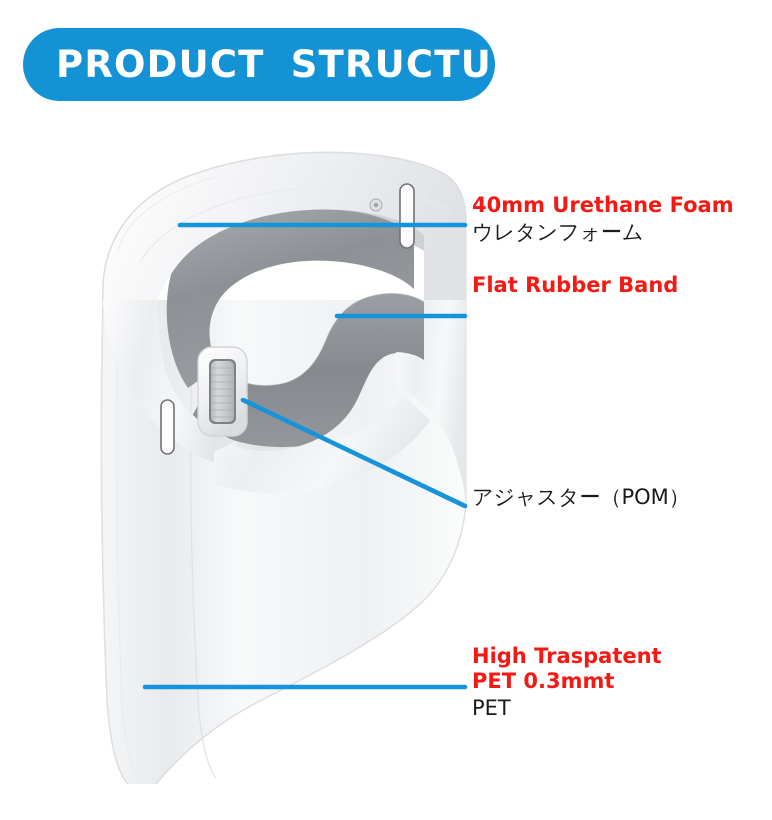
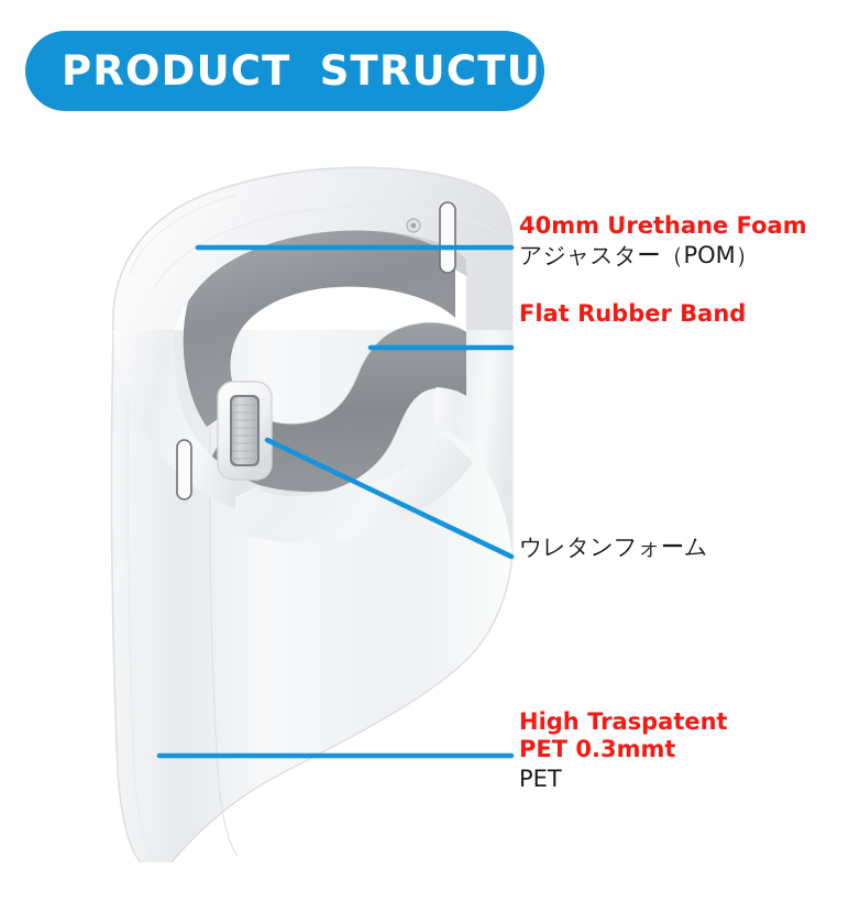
  PRODUCT STRUCTURE
  40mm Urethane Foam
- ウレタンフォーム
+ アジャスター（POM）
  Flat Rubber Band
- アジャスター（POM）
+ ウレタンフォーム
  High Traspatent
  PET 0.3mmt
  PET
